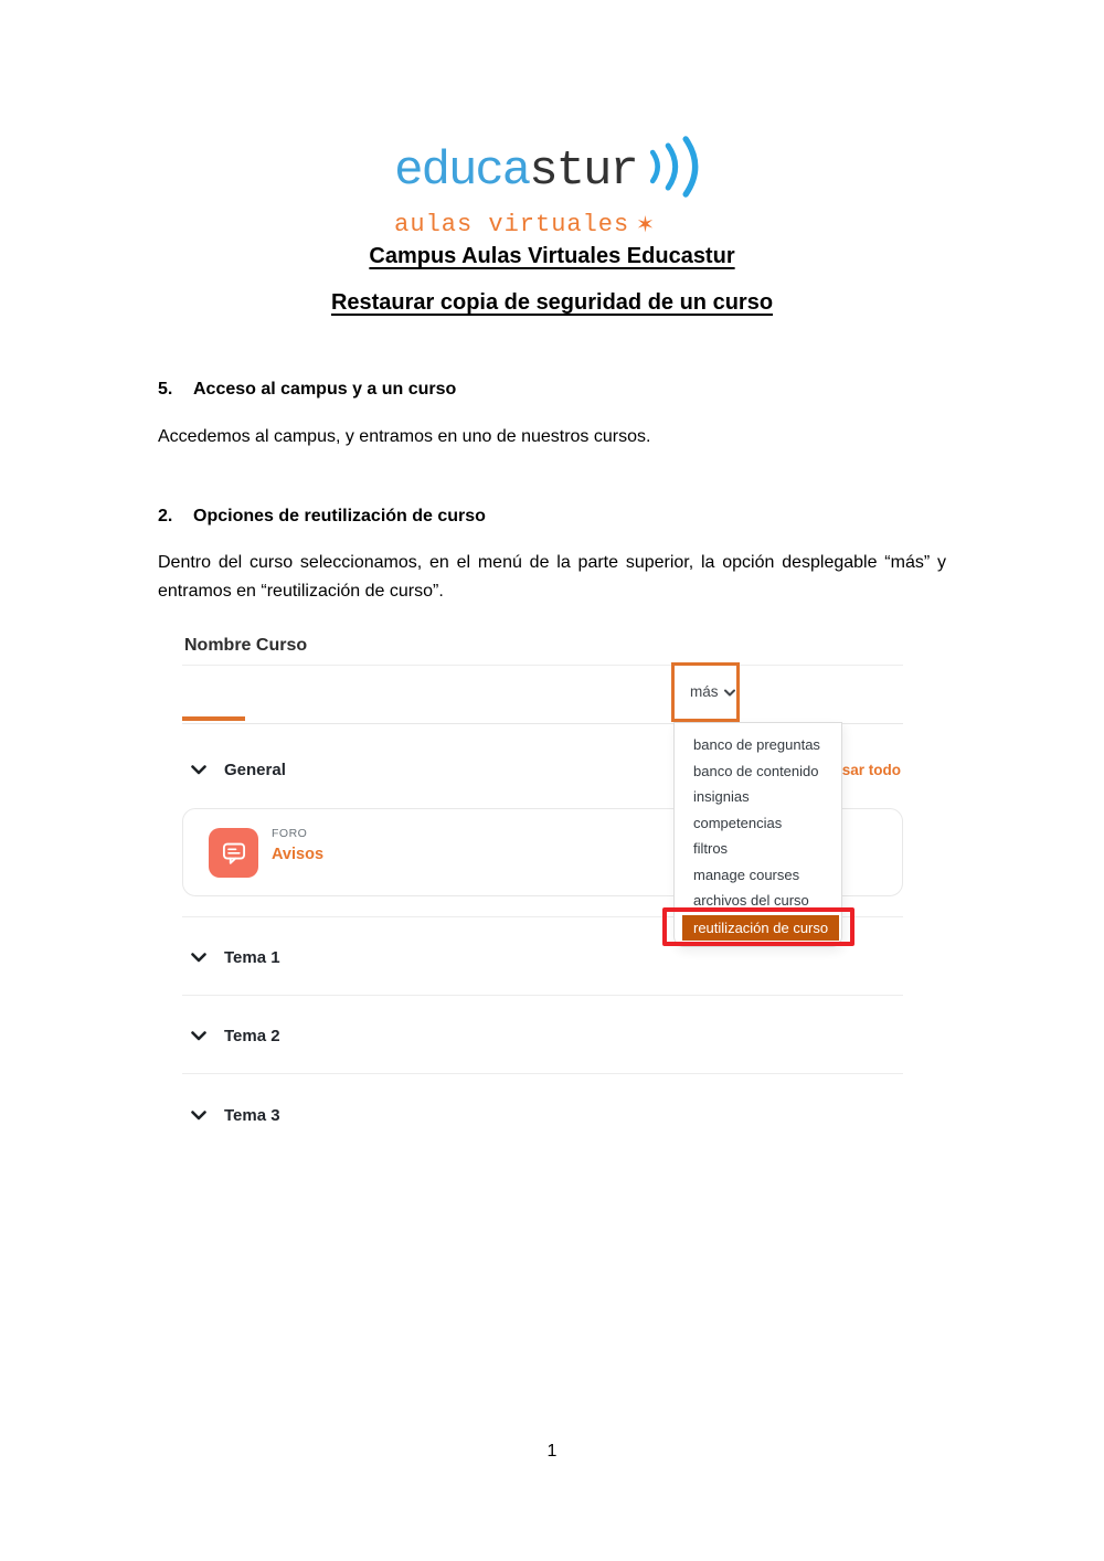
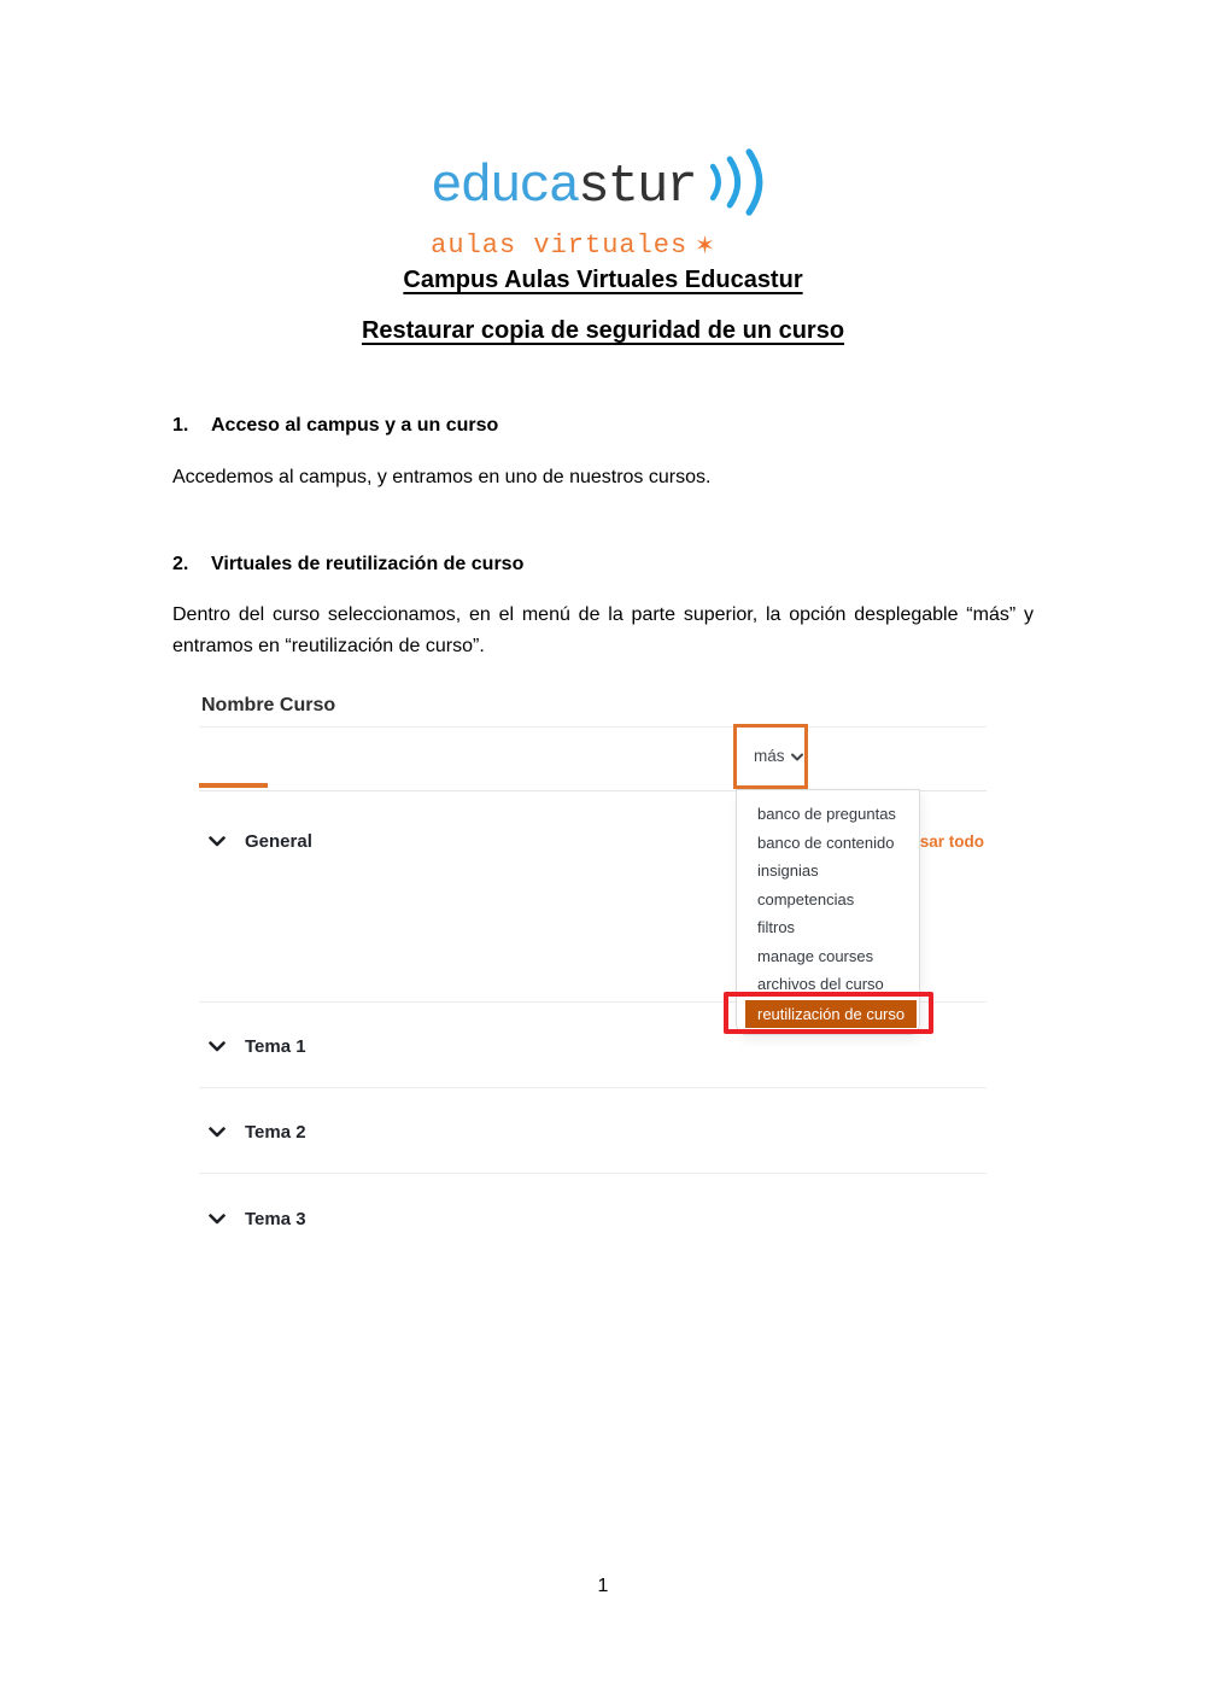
  educastur
  aulas virtuales
  ✶
  Campus Aulas Virtuales Educastur
  Restaurar copia de seguridad de un curso
- 5.
+ 1.
  Acceso al campus y a un curso
  Accedemos al campus, y entramos en uno de nuestros cursos.
  2.
- Opciones de reutilización de curso
+ Virtuales de reutilización de curso
  Dentro del curso seleccionamos, en el menú de la parte superior, la opción desplegable “más” y entramos en “reutilización de curso”.
  Nombre Curso
  más
  General
- FORO
- Avisos
  Tema 1
  Tema 2
  Tema 3
  banco de preguntas
  banco de contenido
  insignias
  competencias
  filtros
  manage courses
  archivos del curso
  reutilización de curso
  1
